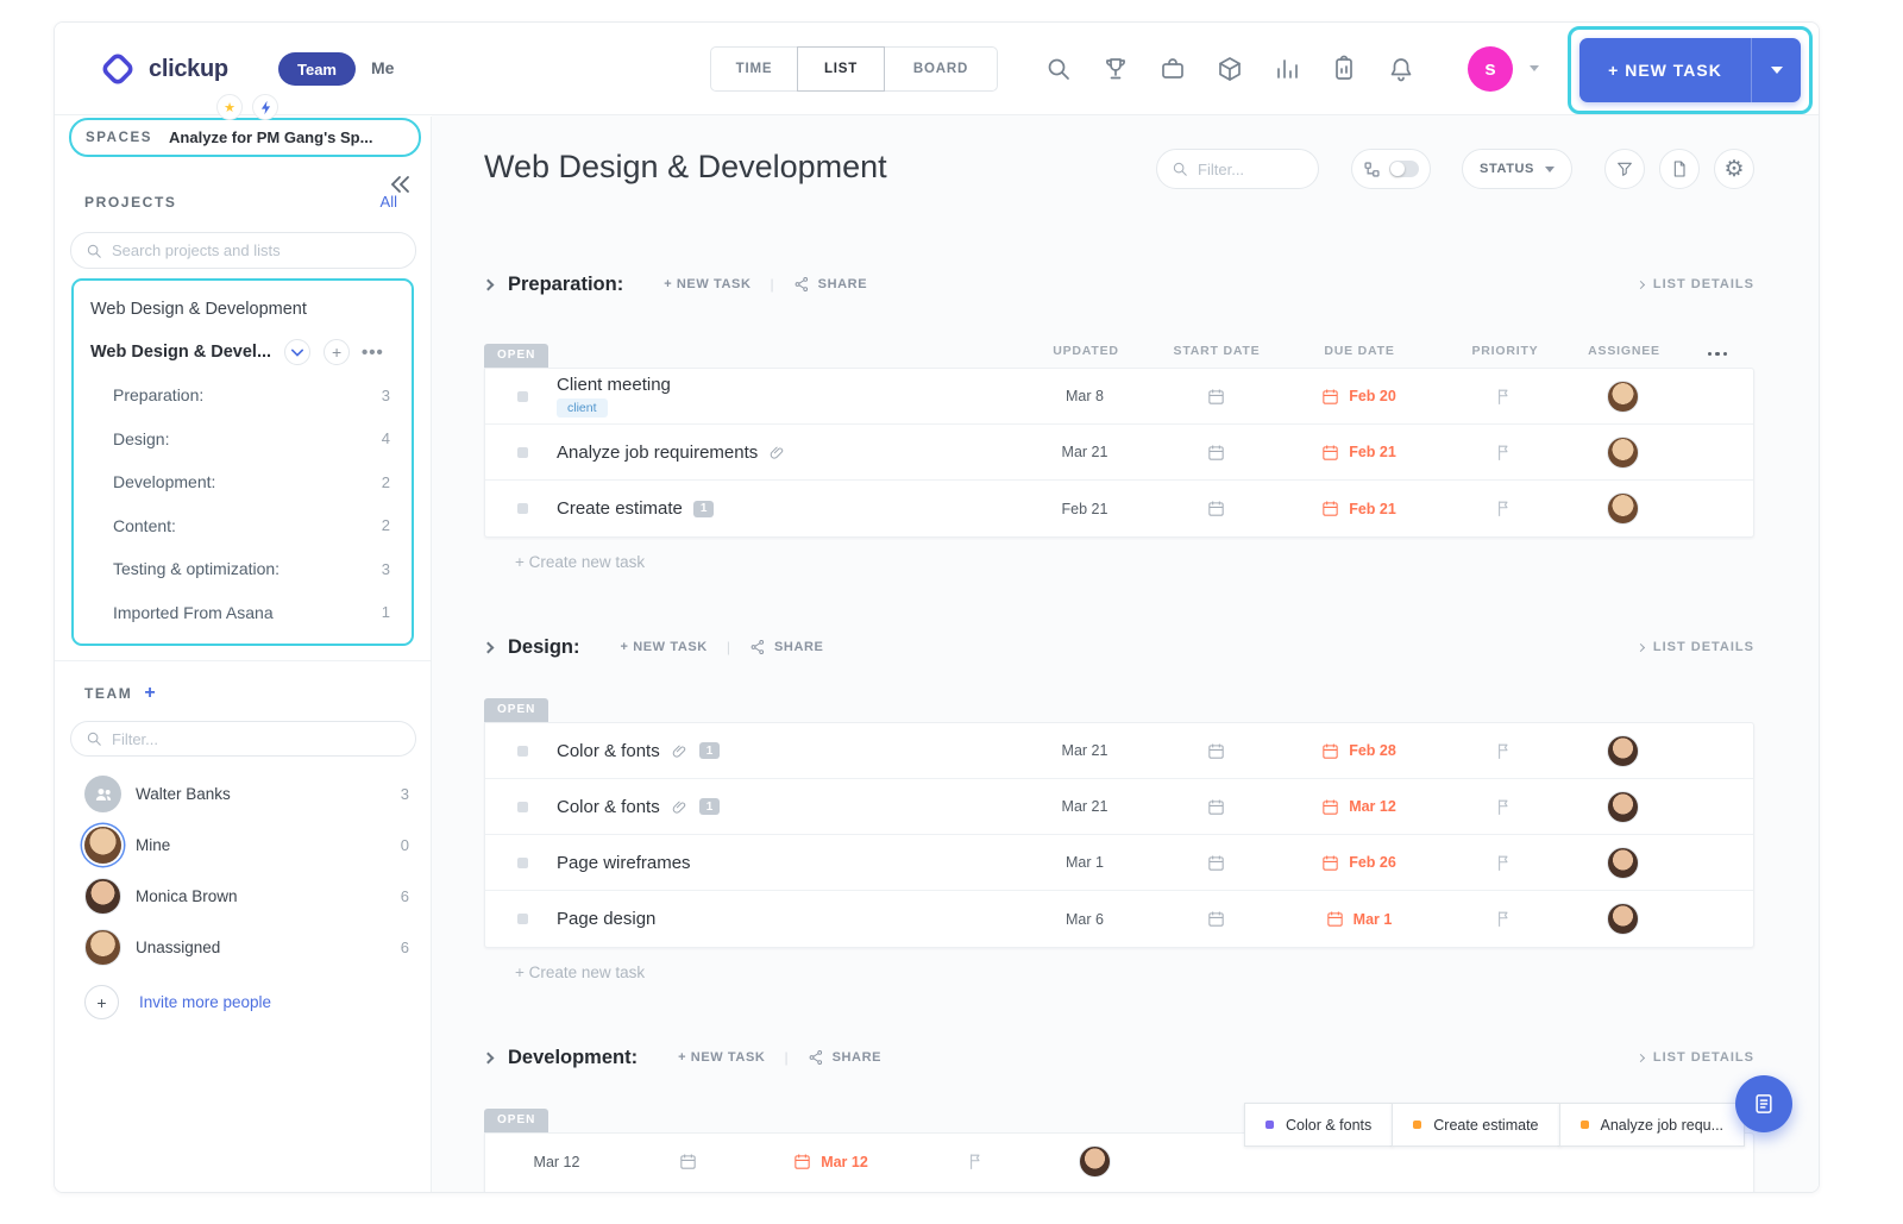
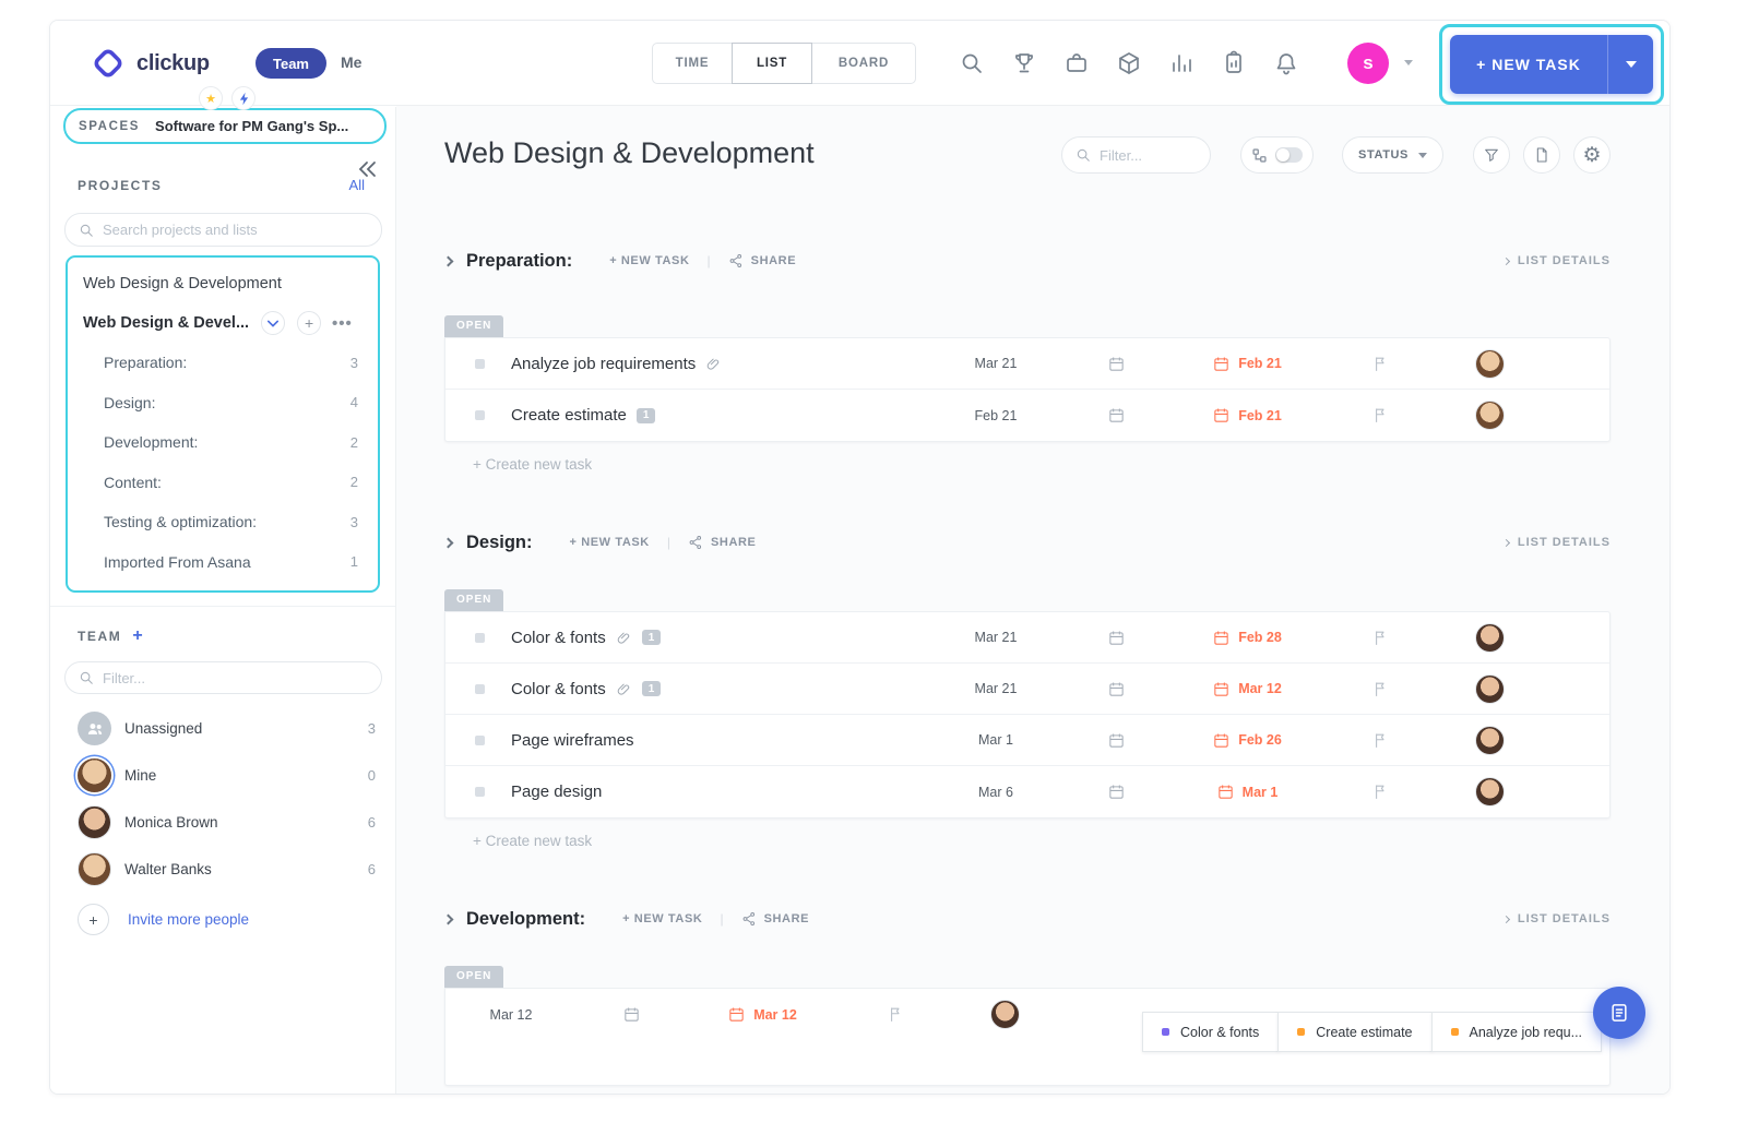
  clickup
  Team
  Me
  TIME
  LIST
  BOARD
  s
  + NEW TASK
  ★
  SPACES
- Analyze for PM Gang's Sp...
+ Software for PM Gang's Sp...
  PROJECTS
  All
  Search projects and lists
  Web Design & Development
  Web Design & Devel...
  +
  •••
  Preparation:
  3
  Design:
  4
  Development:
  2
  Content:
  2
  Testing & optimization:
  3
  Imported From Asana
  1
  TEAM
  +
  Filter...
- Walter Banks
+ Unassigned
  3
  Mine
  0
  Monica Brown
  6
- Unassigned
+ Walter Banks
  6
  +
  Invite more people
  Web Design & Development
  Filter...
  STATUS
  ⚙
  Preparation:
  + NEW TASK
  SHARE
  LIST DETAILS
  OPEN
- UPDATED
- START DATE
- DUE DATE
- PRIORITY
- ASSIGNEE
- Client meeting
- client
- Mar 8
- Feb 20
  Analyze job requirements
  Mar 21
  Feb 21
  Create estimate
  1
  Feb 21
  Feb 21
  + Create new task
  Design:
  + NEW TASK
  |
  SHARE
  LIST DETAILS
  OPEN
  Color & fonts
  1
  Mar 21
  Feb 28
  Color & fonts
  1
  Mar 21
  Mar 12
  Page wireframes
  Mar 1
  Feb 26
  Page design
  Mar 6
  Mar 1
  + Create new task
  Development:
  + NEW TASK
  SHARE
  LIST DETAILS
  OPEN
  Mar 12
  Mar 12
  Color & fonts
  Create estimate
  Analyze job requ...
